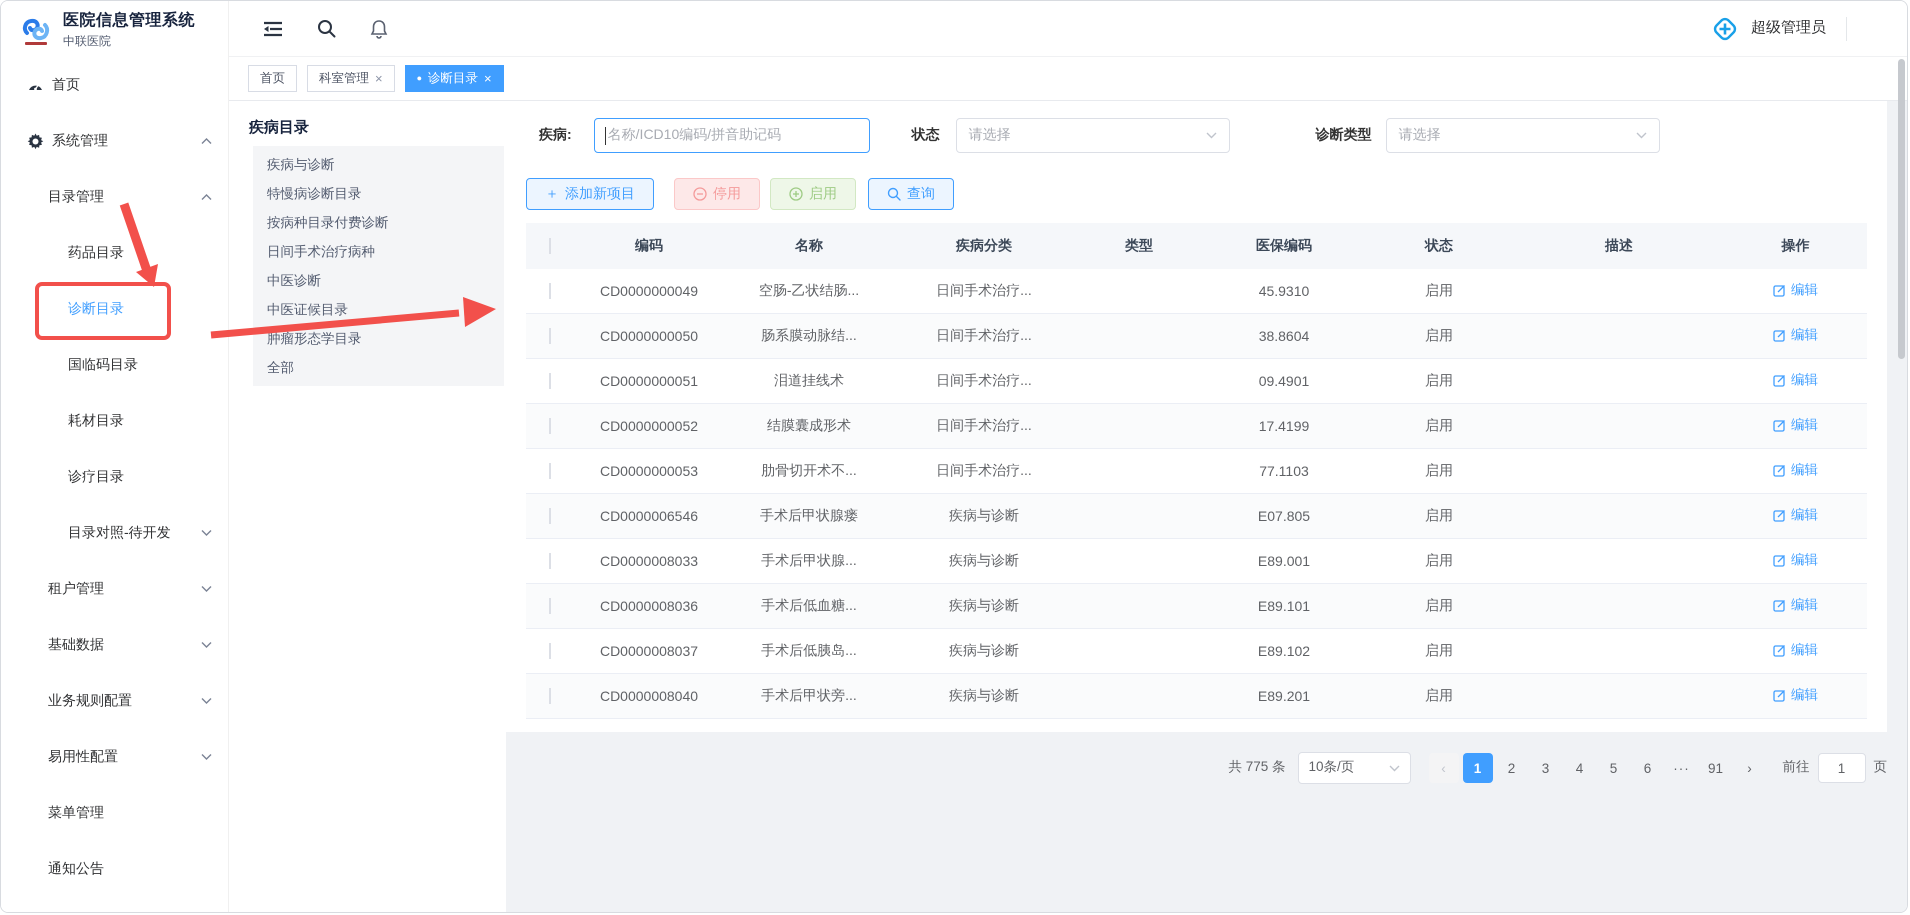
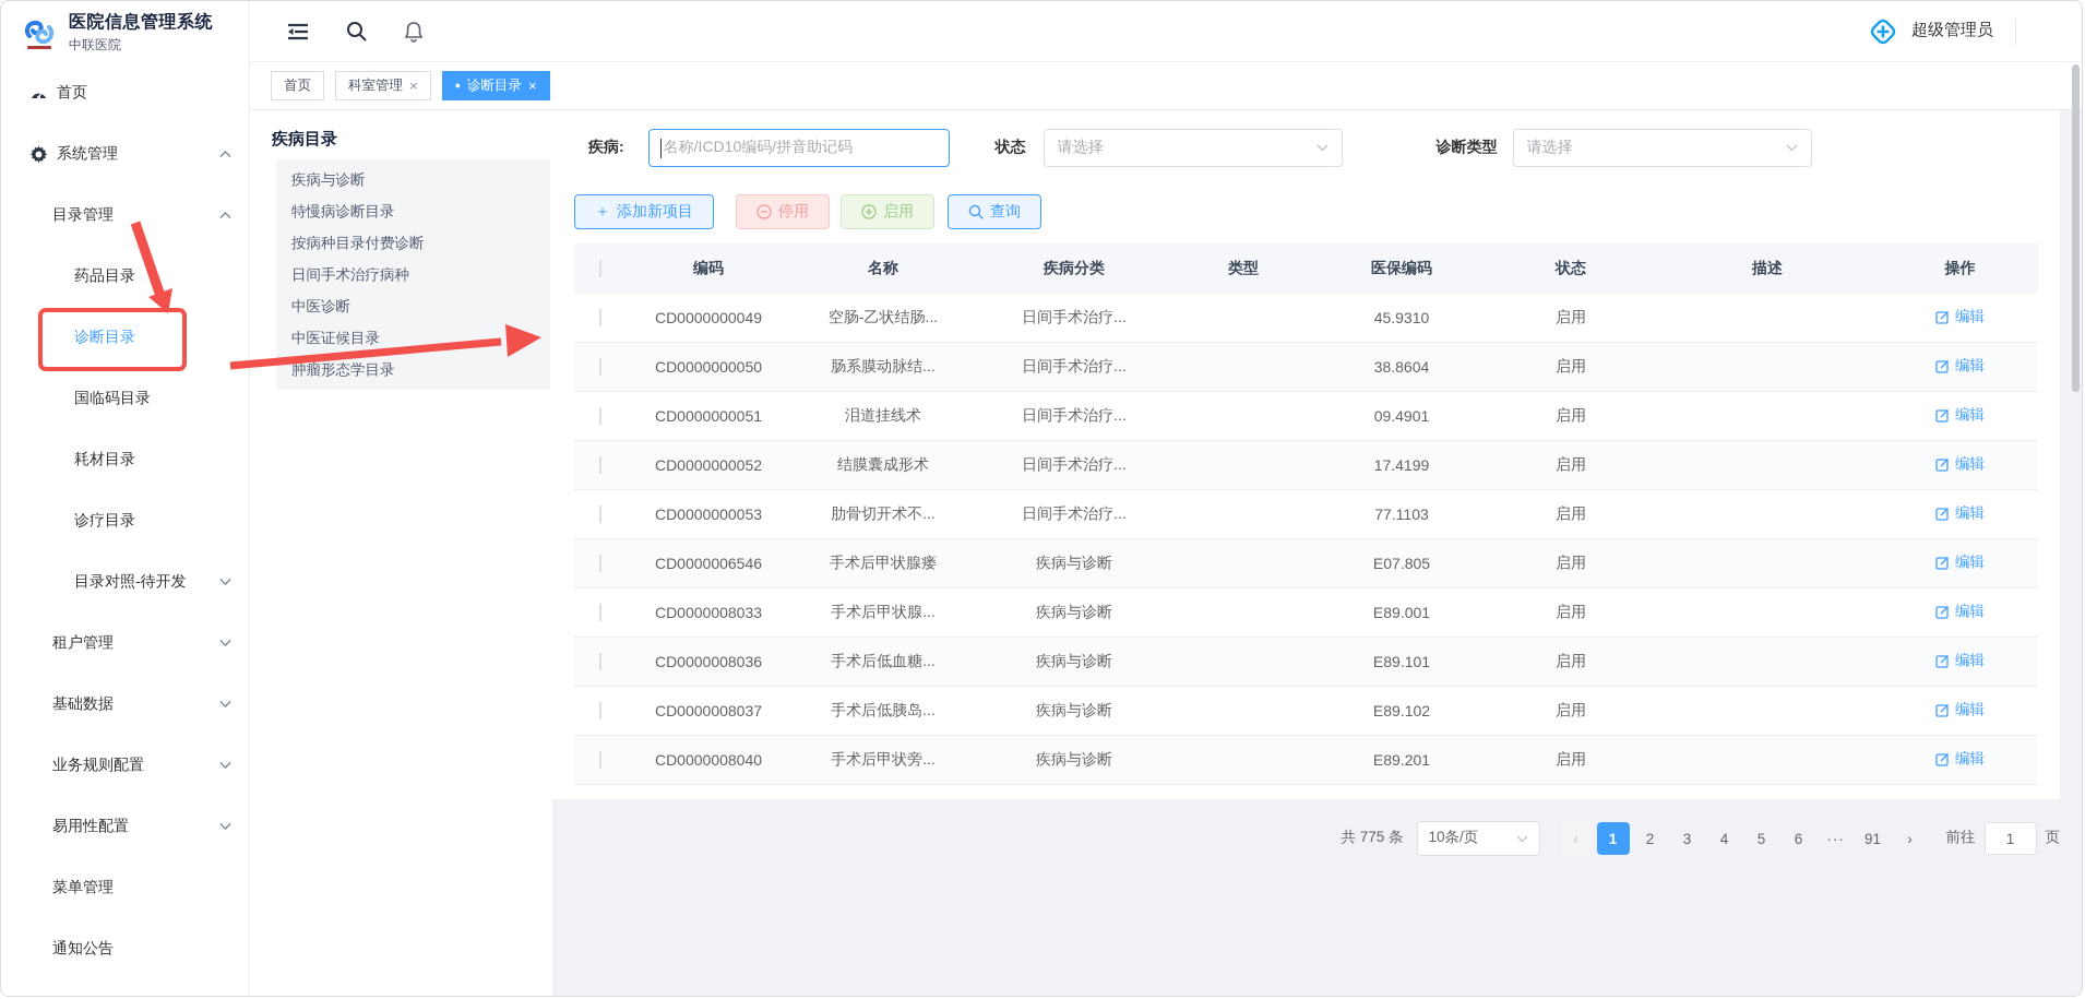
  医院信息管理系统
  中联医院
  首页
  系统管理
  目录管理
  药品目录
  诊断目录
  国临码目录
  耗材目录
  诊疗目录
  目录对照-待开发
  租户管理
  基础数据
  业务规则配置
  易用性配置
  菜单管理
  通知公告
  超级管理员
  首页
  科室管理
  ×
  ●
  诊断目录
  ×
  疾病目录
  疾病与诊断
  特慢病诊断目录
  按病种目录付费诊断
  日间手术治疗病种
  中医诊断
  中医证候目录
  肿瘤形态学目录
- 全部
  疾病:
  名称/ICD10编码/拼音助记码
  状态
  请选择
  诊断类型
  请选择
  ＋
  添加新项目
  停用
  启用
  查询
  编码
  名称
  疾病分类
  类型
  医保编码
  状态
  描述
  操作
  CD0000000049
  空肠-乙状结肠...
  日间手术治疗...
  45.9310
  启用
  编辑
  CD0000000050
  肠系膜动脉结...
  日间手术治疗...
  38.8604
  启用
  编辑
  CD0000000051
  泪道挂线术
  日间手术治疗...
  09.4901
  启用
  编辑
  CD0000000052
  结膜囊成形术
  日间手术治疗...
  17.4199
  启用
  编辑
  CD0000000053
  肋骨切开术不...
  日间手术治疗...
  77.1103
  启用
  编辑
  CD0000006546
  手术后甲状腺瘘
  疾病与诊断
  E07.805
  启用
  编辑
  CD0000008033
  手术后甲状腺...
  疾病与诊断
  E89.001
  启用
  编辑
  CD0000008036
  手术后低血糖...
  疾病与诊断
  E89.101
  启用
  编辑
  CD0000008037
  手术后低胰岛...
  疾病与诊断
  E89.102
  启用
  编辑
  CD0000008040
  手术后甲状旁...
  疾病与诊断
  E89.201
  启用
  编辑
  共 775 条
  10条/页
  ‹
  1
  2
  3
  4
  5
  6
  ···
  91
  ›
  前往
  1
  页
